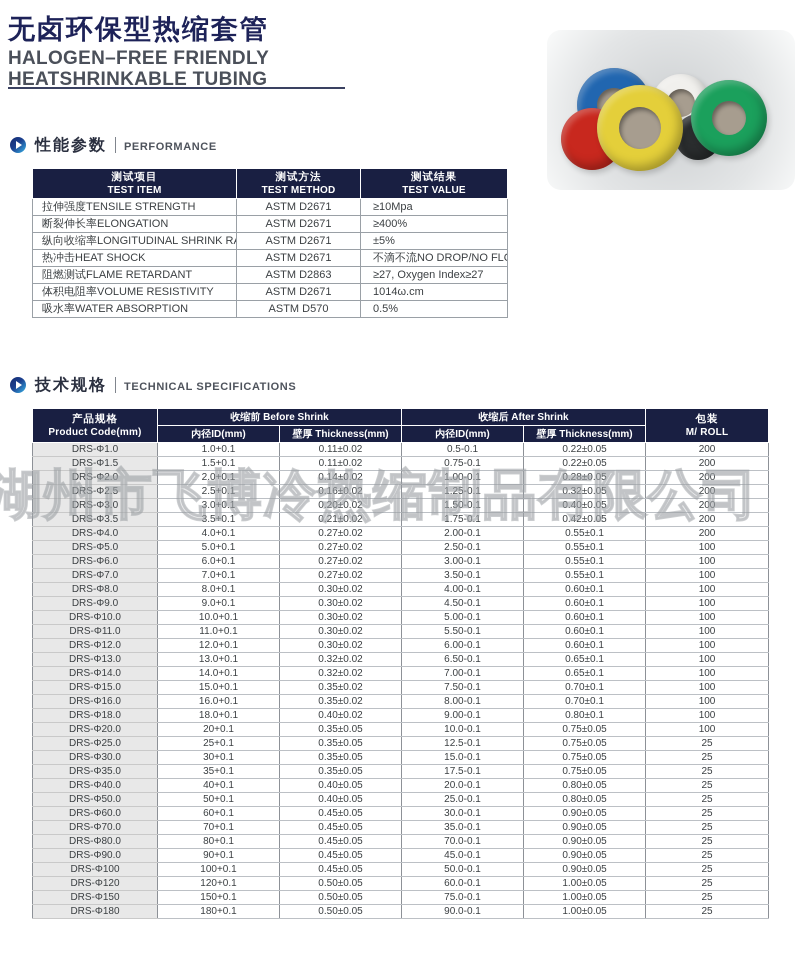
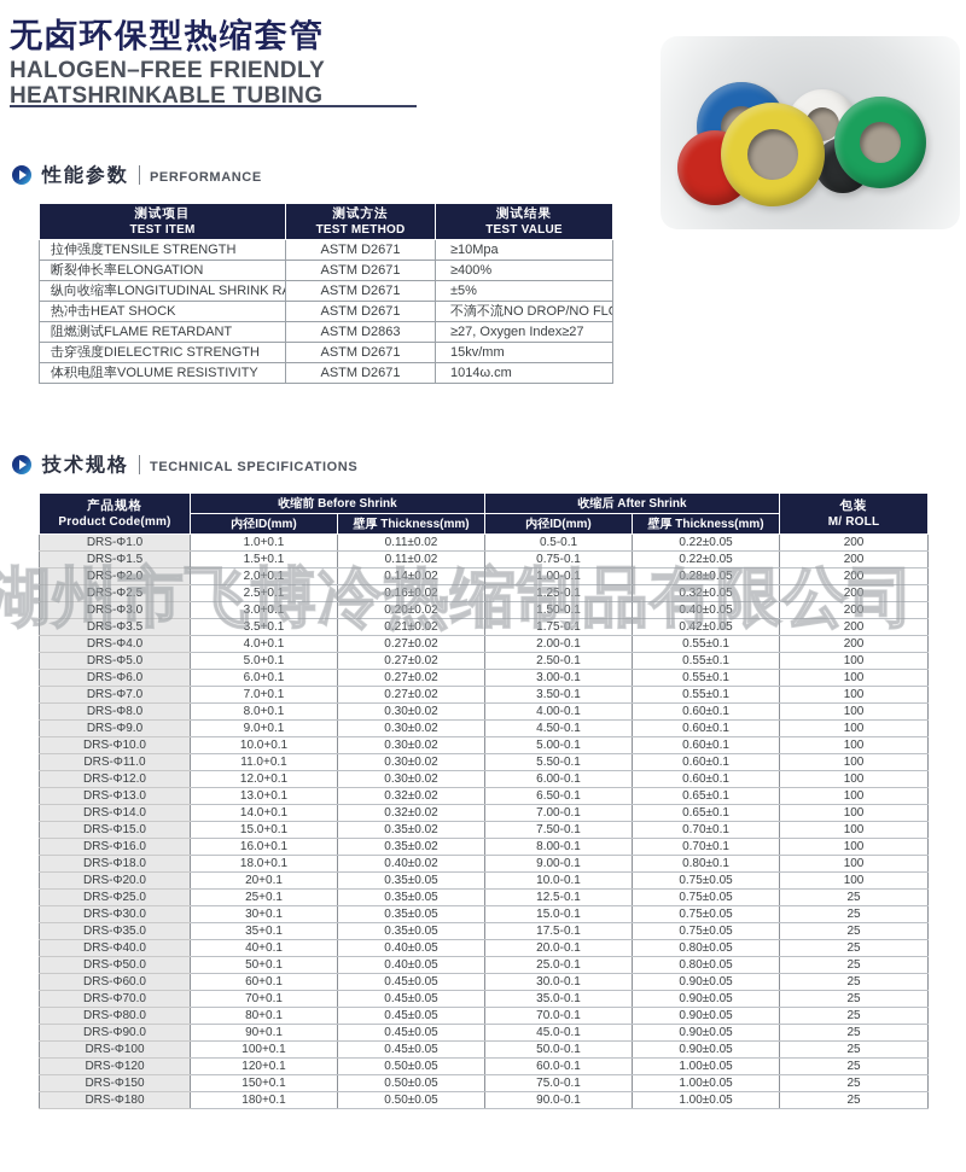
  无卤环保型热缩套管
  HALOGEN–FREE FRIENDLY
  HEATSHRINKABLE TUBING
  性能参数
  PERFORMANCE
  测试项目 TEST ITEM	测试方法 TEST METHOD	测试结果 TEST VALUE
  拉伸强度TENSILE STRENGTH	ASTM D2671	≥10Mpa
  断裂伸长率ELONGATION	ASTM D2671	≥400%
  纵向收缩率LONGITUDINAL SHRINK R	ASTM D2671	±5%
  热冲击HEAT SHOCK	ASTM D2671	不滴不流NO DROP/NO FL
  阻燃测试FLAME RETARDANT	ASTM D2863	≥27, Oxygen Index≥27
+ 击穿强度DIELECTRIC STRENGTH	ASTM D2671	15kv/mm
  体积电阻率VOLUME RESISTIVITY	ASTM D2671	1014ω.cm
- 吸水率WATER ABSORPTION	ASTM D570	0.5%
  技术规格
  TECHNICAL SPECIFICATIONS
  产品规格 Product Code(mm)	收缩前 Before Shrink	收缩后 After Shrink	包装 M/ ROLL
  内径ID(mm)	壁厚 Thickness(mm)	内径ID(mm)	壁厚 Thickness(mm)
  DRS-Φ1.0	1.0+0.1	0.11±0.02	0.5-0.1	0.22±0.05	200
  DRS-Φ1.5	1.5+0.1	0.11±0.02	0.75-0.1	0.22±0.05	200
  DRS-Φ2.0	2.0+0.1	0.14±0.02	1.00-0.1	0.28±0.05	200
  DRS-Φ2.5	2.5+0.1	0.16±0.02	1.25-0.1	0.32±0.05	200
  DRS-Φ3.0	3.0+0.1	0.20±0.02	1.50-0.1	0.40±0.05	200
  DRS-Φ3.5	3.5+0.1	0.21±0.02	1.75-0.1	0.42±0.05	200
  DRS-Φ4.0	4.0+0.1	0.27±0.02	2.00-0.1	0.55±0.1	200
  DRS-Φ5.0	5.0+0.1	0.27±0.02	2.50-0.1	0.55±0.1	100
  DRS-Φ6.0	6.0+0.1	0.27±0.02	3.00-0.1	0.55±0.1	100
  DRS-Φ7.0	7.0+0.1	0.27±0.02	3.50-0.1	0.55±0.1	100
  DRS-Φ8.0	8.0+0.1	0.30±0.02	4.00-0.1	0.60±0.1	100
  DRS-Φ9.0	9.0+0.1	0.30±0.02	4.50-0.1	0.60±0.1	100
  DRS-Φ10.0	10.0+0.1	0.30±0.02	5.00-0.1	0.60±0.1	100
  DRS-Φ11.0	11.0+0.1	0.30±0.02	5.50-0.1	0.60±0.1	100
  DRS-Φ12.0	12.0+0.1	0.30±0.02	6.00-0.1	0.60±0.1	100
  DRS-Φ13.0	13.0+0.1	0.32±0.02	6.50-0.1	0.65±0.1	100
  DRS-Φ14.0	14.0+0.1	0.32±0.02	7.00-0.1	0.65±0.1	100
  DRS-Φ15.0	15.0+0.1	0.35±0.02	7.50-0.1	0.70±0.1	100
  DRS-Φ16.0	16.0+0.1	0.35±0.02	8.00-0.1	0.70±0.1	100
  DRS-Φ18.0	18.0+0.1	0.40±0.02	9.00-0.1	0.80±0.1	100
  DRS-Φ20.0	20+0.1	0.35±0.05	10.0-0.1	0.75±0.05	100
  DRS-Φ25.0	25+0.1	0.35±0.05	12.5-0.1	0.75±0.05	25
  DRS-Φ30.0	30+0.1	0.35±0.05	15.0-0.1	0.75±0.05	25
  DRS-Φ35.0	35+0.1	0.35±0.05	17.5-0.1	0.75±0.05	25
  DRS-Φ40.0	40+0.1	0.40±0.05	20.0-0.1	0.80±0.05	25
  DRS-Φ50.0	50+0.1	0.40±0.05	25.0-0.1	0.80±0.05	25
  DRS-Φ60.0	60+0.1	0.45±0.05	30.0-0.1	0.90±0.05	25
  DRS-Φ70.0	70+0.1	0.45±0.05	35.0-0.1	0.90±0.05	25
  DRS-Φ80.0	80+0.1	0.45±0.05	70.0-0.1	0.90±0.05	25
  DRS-Φ90.0	90+0.1	0.45±0.05	45.0-0.1	0.90±0.05	25
  DRS-Φ100	100+0.1	0.45±0.05	50.0-0.1	0.90±0.05	25
  DRS-Φ120	120+0.1	0.50±0.05	60.0-0.1	1.00±0.05	25
  DRS-Φ150	150+0.1	0.50±0.05	75.0-0.1	1.00±0.05	25
  DRS-Φ180	180+0.1	0.50±0.05	90.0-0.1	1.00±0.05	25
  湖州市飞博冷热缩制品有限公司
